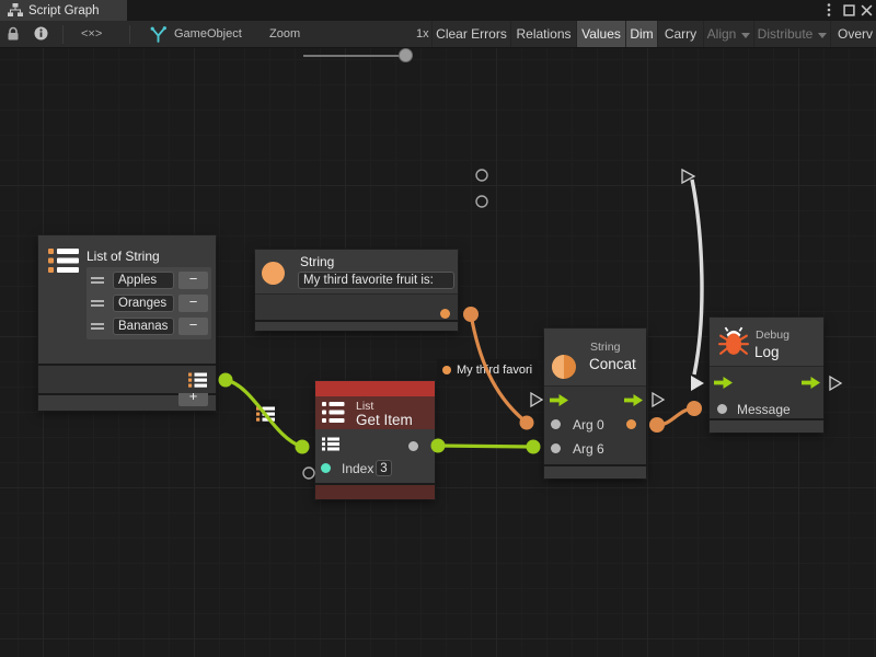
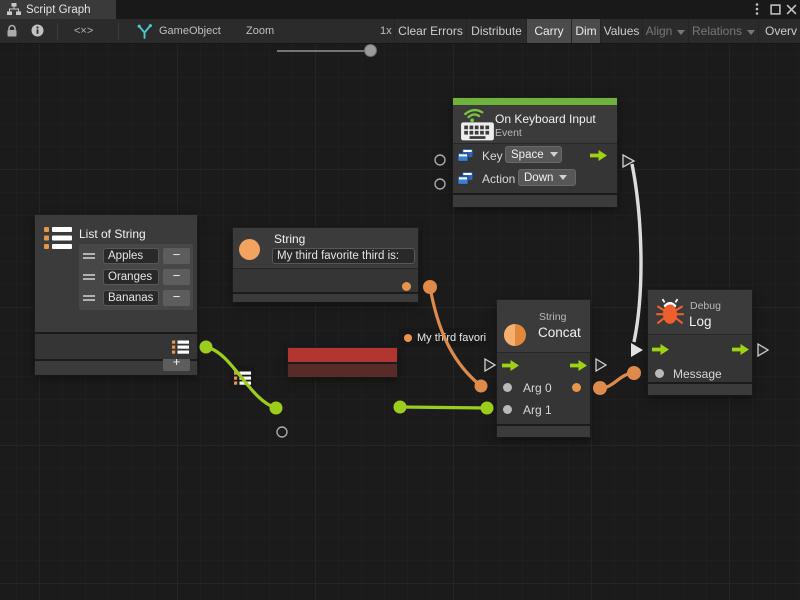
+ On Keyboard Input
+ Event
+ Key
+ Space
+ Action
+ Down
  List of String
  Apples
  −
  Oranges
  −
  Bananas
  −
  +
  String
- My third favorite fruit is:
+ My third favorite third is:
- List
- Get Item
- Index
- 3
  String
  Concat
  Arg 0
- Arg 6
+ Arg 1
  Debug
  Log
  Message
  Script Graph
  <×>
  GameObject
  Zoom
  1x
  Clear Errors
- Relations
+ Distribute
- Values
+ Carry
  Dim
- Carry
+ Values
  Align
- Distribute
+ Relations
  Overv
